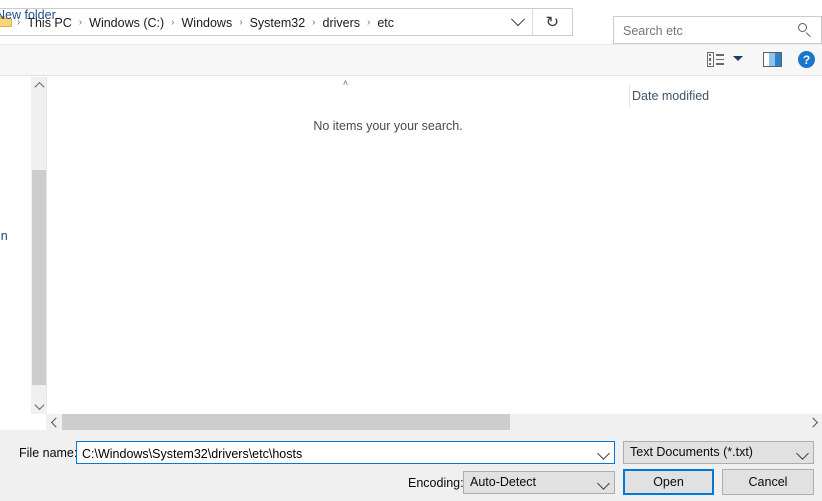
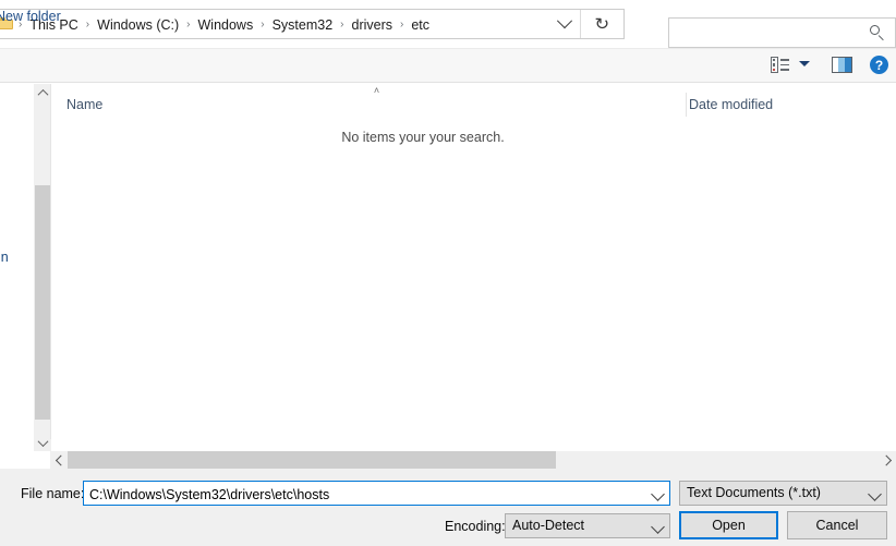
  ›
  This PC
  ›
  Windows (C:)
  ›
  Windows
  ›
  System32
  ›
  drivers
  ›
  etc
  ↻
- Search etc
  New folder
  ?
  ˄
+ Name
  Date modified
  No items your your search.
  File name
  C:\Windows\System32\drivers\etc\hosts
  Text Documents (*.txt)
  Encoding:
  Auto-Detect
  Open
  Cancel
